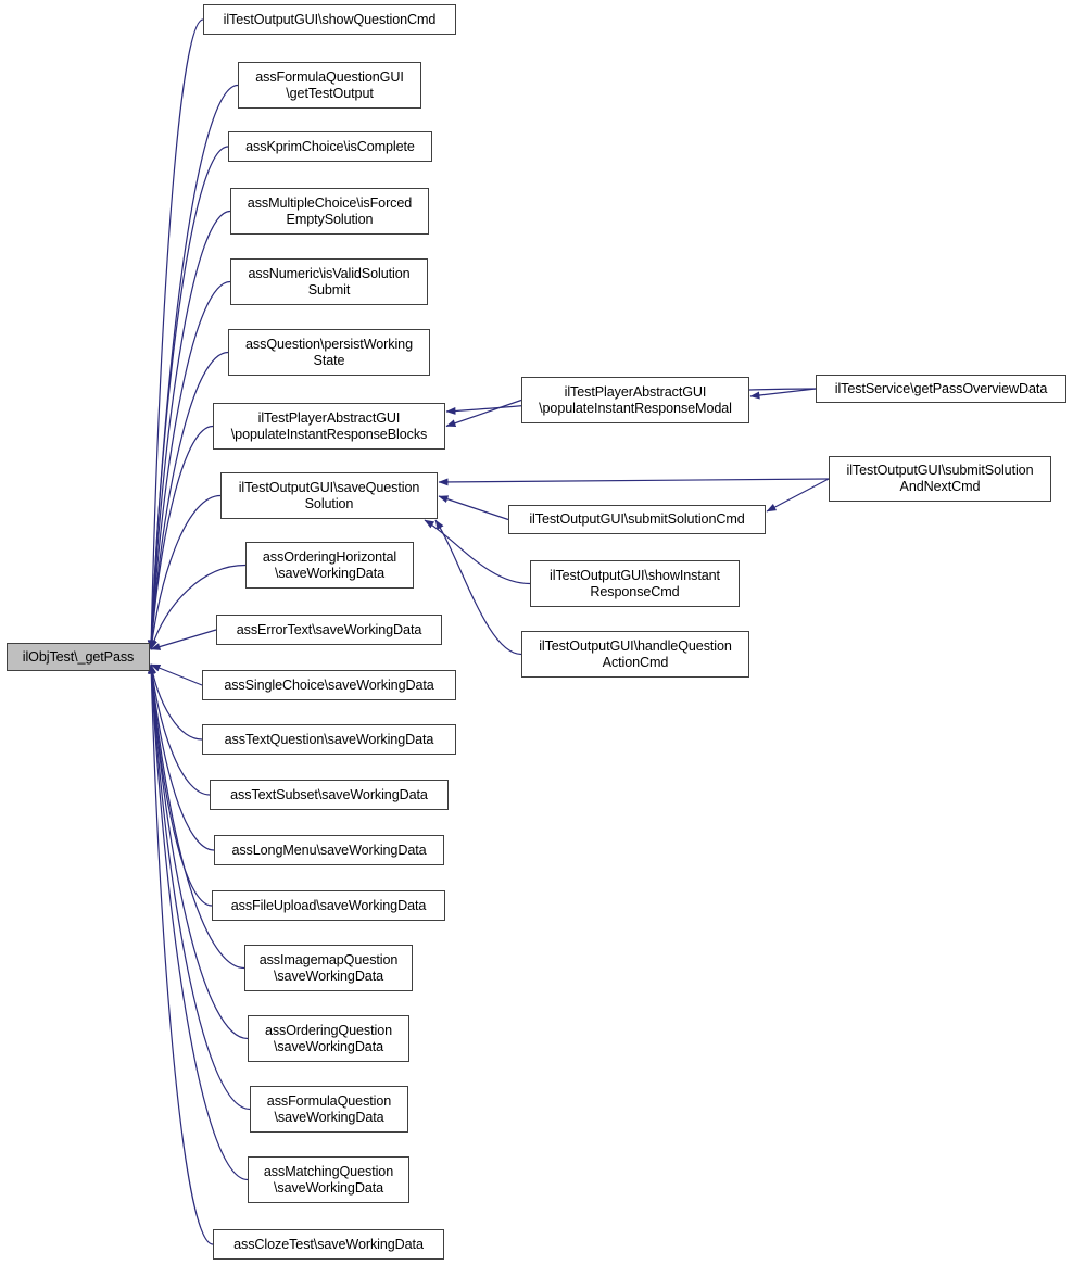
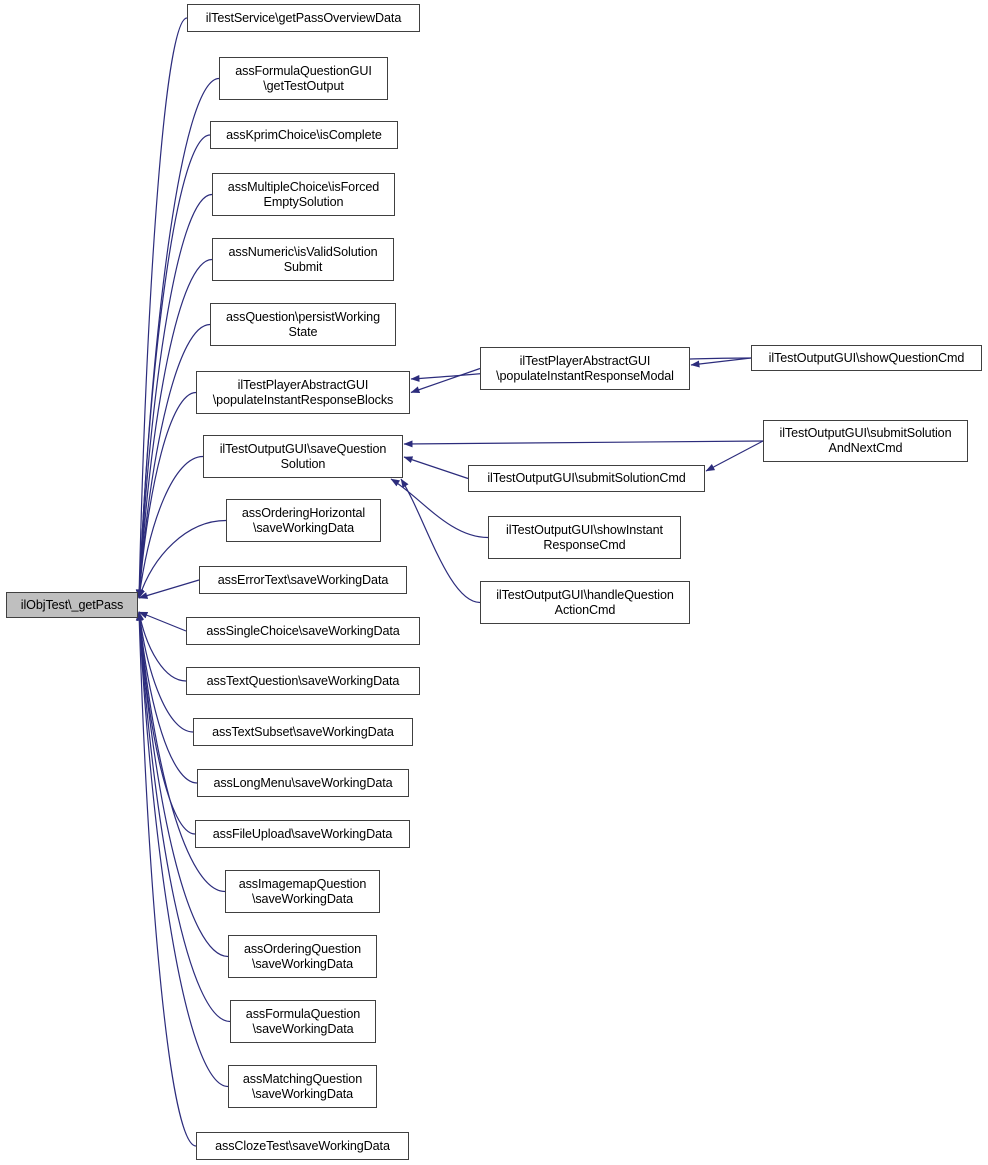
  ilObjTest\_getPass
- ilTestOutputGUI\showQuestionCmd
+ ilTestService\getPassOverviewData
  assFormulaQuestionGUI
  \getTestOutput
  assKprimChoice\isComplete
  assMultipleChoice\isForced
  EmptySolution
  assNumeric\isValidSolution
  Submit
  assQuestion\persistWorking
  State
  ilTestPlayerAbstractGUI
  \populateInstantResponseBlocks
  ilTestOutputGUI\saveQuestion
  Solution
  assOrderingHorizontal
  \saveWorkingData
  assErrorText\saveWorkingData
  assSingleChoice\saveWorkingData
  assTextQuestion\saveWorkingData
  assTextSubset\saveWorkingData
  assLongMenu\saveWorkingData
  assFileUpload\saveWorkingData
  assImagemapQuestion
  \saveWorkingData
  assOrderingQuestion
  \saveWorkingData
  assFormulaQuestion
  \saveWorkingData
  assMatchingQuestion
  \saveWorkingData
  assClozeTest\saveWorkingData
  ilTestPlayerAbstractGUI
  \populateInstantResponseModal
  ilTestOutputGUI\submitSolutionCmd
  ilTestOutputGUI\showInstant
  ResponseCmd
  ilTestOutputGUI\handleQuestion
  ActionCmd
- ilTestService\getPassOverviewData
+ ilTestOutputGUI\showQuestionCmd
  ilTestOutputGUI\submitSolution
  AndNextCmd
